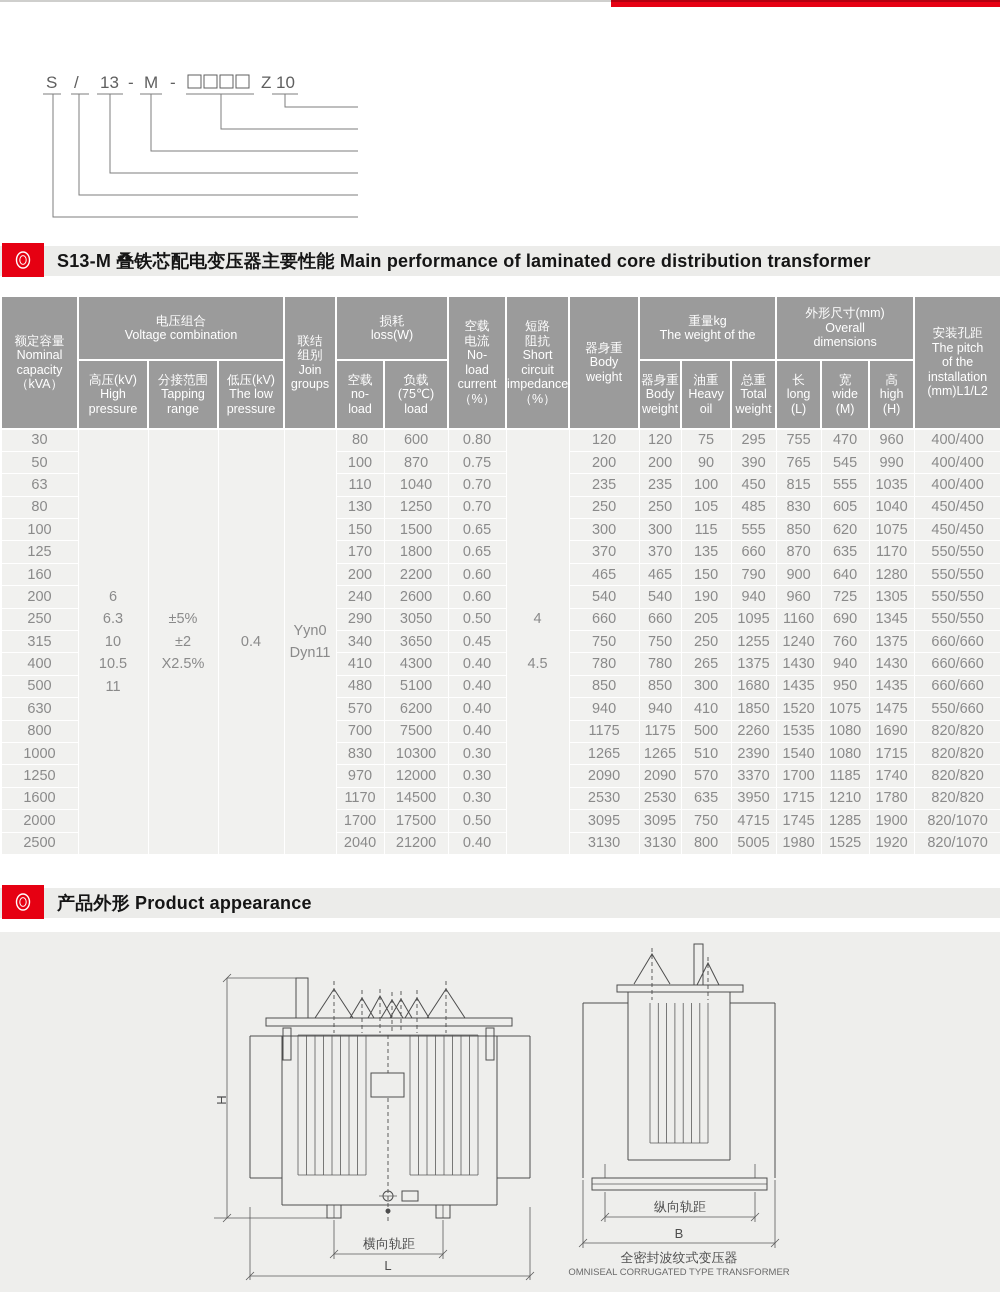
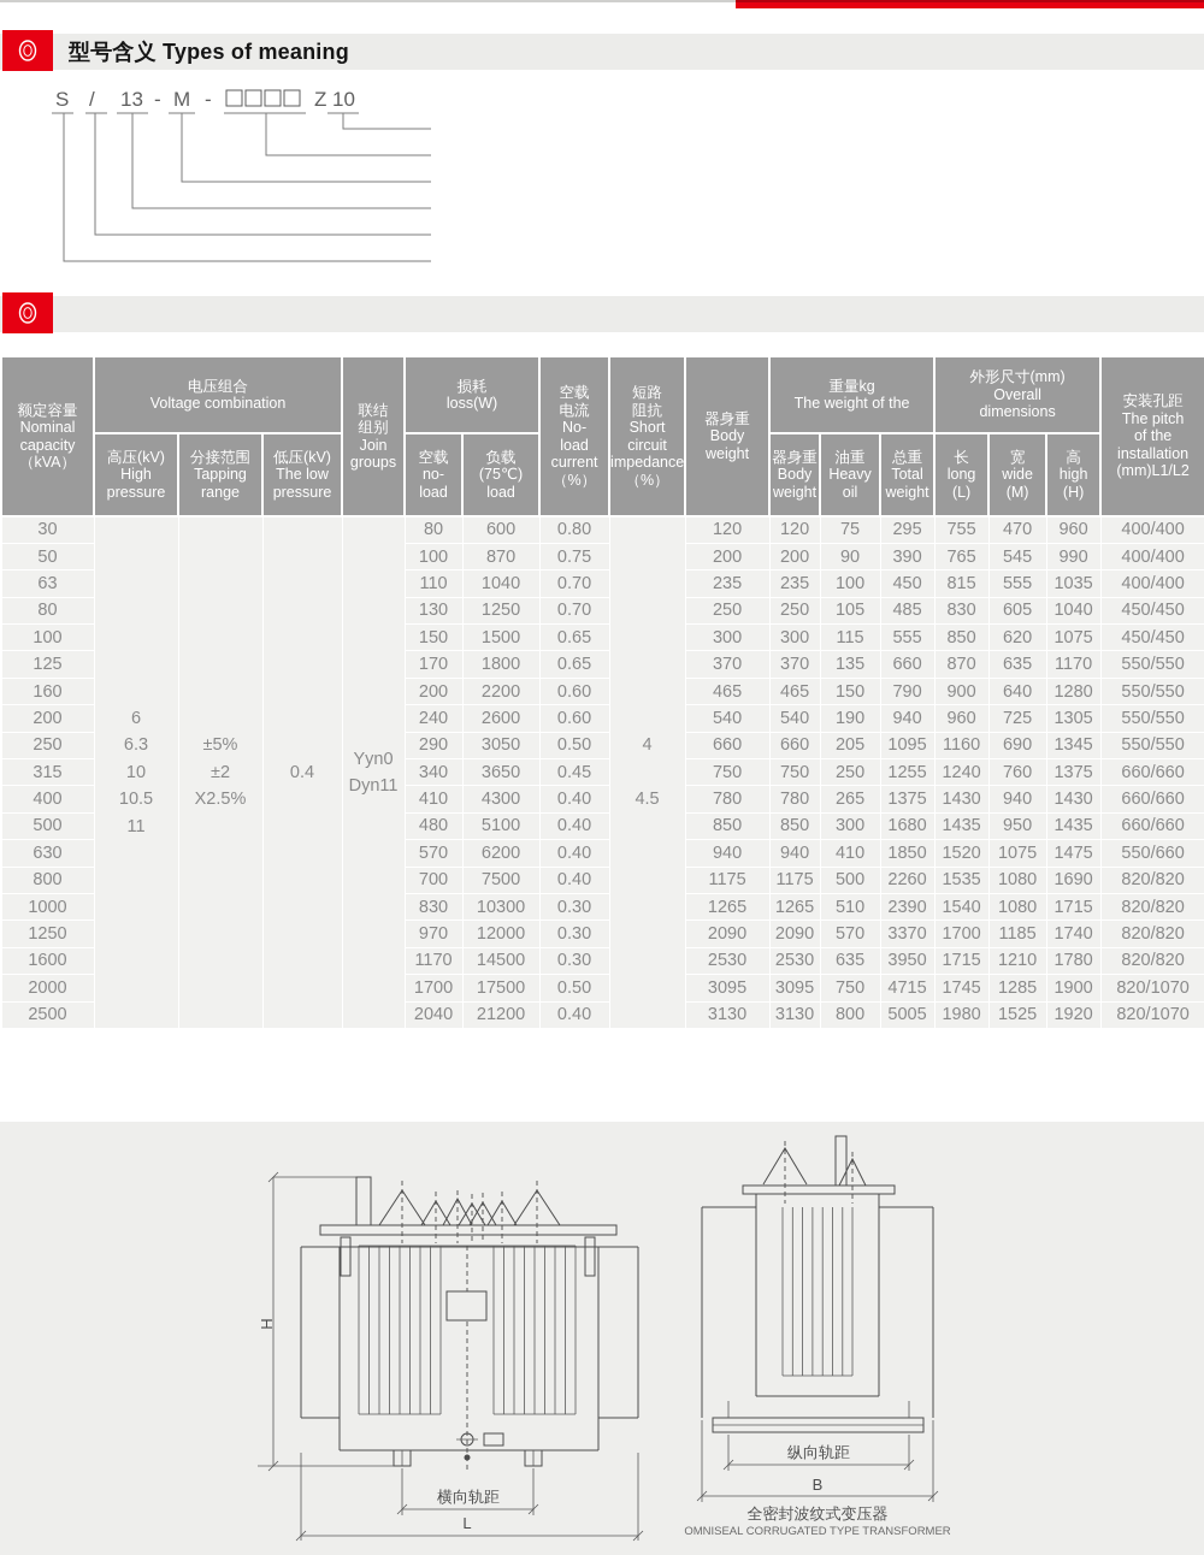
+ 型号含义 Types of meaning
  S
  /
  13
  -
  M
  -
  Z
  10
- S13-M 叠铁芯配电变压器主要性能 Main performance of laminated core distribution transformer
  额定容量 Nominal capacity （kVA）	电压组合 Voltage combination	联结 组别 Join groups	损耗 loss(W)	空载 电流 No- load current （%）	短路 阻抗 Short circuit impedance （%）	器身重 Body weight	重量kg The weight of the	外形尺寸(mm) Overall dimensions	安装孔距 The pitch of the installation (mm)L1/L2
  高压(kV) High pressure	分接范围 Tapping range	低压(kV) The low pressure	空载 no- load	负载 (75℃) load	器身重 Body weight	油重 Heavy oil	总重 Total weight	长 long (L)	宽 wide (M)	高 high (H)
  30	6 6.3 10 10.5 11	±5% ±2 X2.5%	0.4	Yyn0 Dyn11	80	600	0.80	4 4.5	120	120	75	295	755	470	960	400/400
  50	100	870	0.75	200	200	90	390	765	545	990	400/400
  63	110	1040	0.70	235	235	100	450	815	555	1035	400/400
  80	130	1250	0.70	250	250	105	485	830	605	1040	450/450
  100	150	1500	0.65	300	300	115	555	850	620	1075	450/450
  125	170	1800	0.65	370	370	135	660	870	635	1170	550/550
  160	200	2200	0.60	465	465	150	790	900	640	1280	550/550
  200	240	2600	0.60	540	540	190	940	960	725	1305	550/550
  250	290	3050	0.50	660	660	205	1095	1160	690	1345	550/550
  315	340	3650	0.45	750	750	250	1255	1240	760	1375	660/660
  400	410	4300	0.40	780	780	265	1375	1430	940	1430	660/660
  500	480	5100	0.40	850	850	300	1680	1435	950	1435	660/660
  630	570	6200	0.40	940	940	410	1850	1520	1075	1475	550/660
  800	700	7500	0.40	1175	1175	500	2260	1535	1080	1690	820/820
  1000	830	10300	0.30	1265	1265	510	2390	1540	1080	1715	820/820
  1250	970	12000	0.30	2090	2090	570	3370	1700	1185	1740	820/820
  1600	1170	14500	0.30	2530	2530	635	3950	1715	1210	1780	820/820
  2000	1700	17500	0.50	3095	3095	750	4715	1745	1285	1900	820/1070
  2500	2040	21200	0.40	3130	3130	800	5005	1980	1525	1920	820/1070
- 产品外形 Product appearance
  横向轨距
  L
  纵向轨距
  B
  全密封波纹式变压器
  OMNISEAL CORRUGATED TYPE TRANSFORMER
